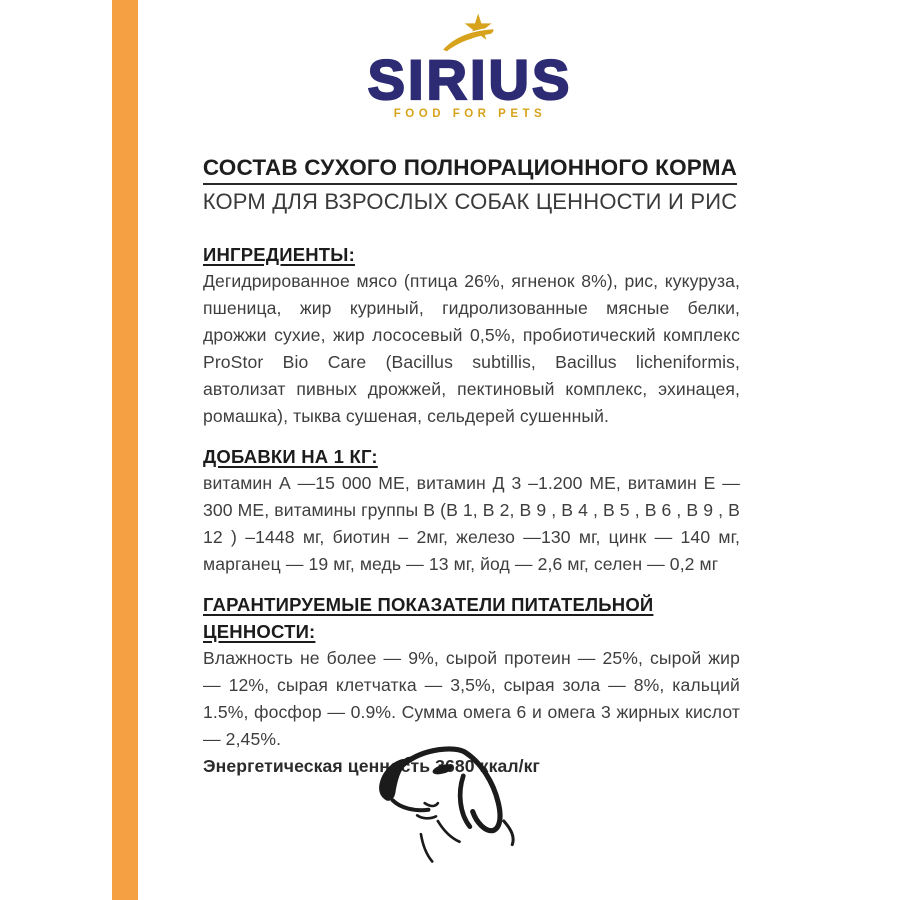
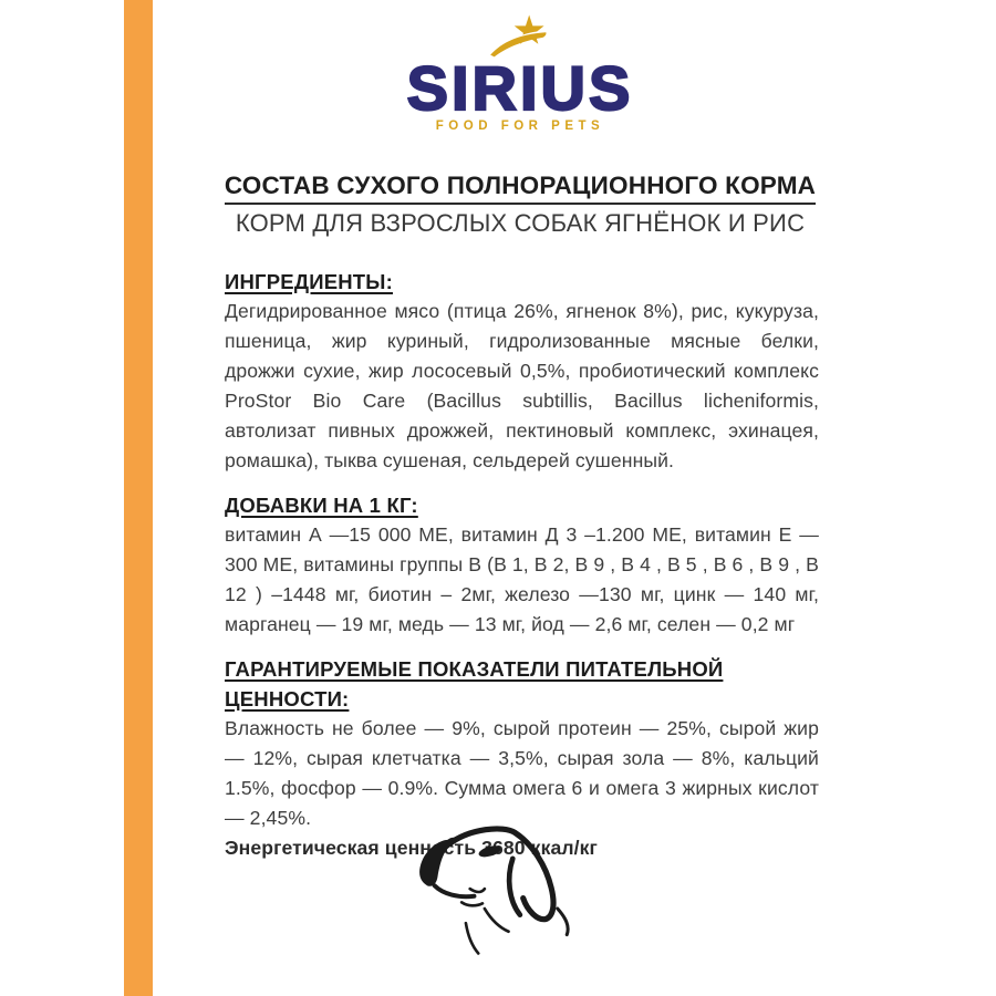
  SIRIUS
  FOOD FOR PETS
  СОСТАВ СУХОГО ПОЛНОРАЦИОННОГО КОРМА
- КОРМ ДЛЯ ВЗРОСЛЫХ СОБАК ЦЕННОСТИ И РИС
+ КОРМ ДЛЯ ВЗРОСЛЫХ СОБАК ЯГНЁНОК И РИС
  ИНГРЕДИЕНТЫ:
  Дегидрированное мясо (птица 26%, ягненок 8%), рис, кукуруза, пшеница, жир куриный, гидролизованные мясные белки, дрожжи сухие, жир лососевый 0,5%, пробиотический комплекс ProStor Bio Care (Bacillus subtillis, Bacillus licheniformis, автолизат пивных дрожжей, пектиновый комплекс, эхинацея, ромашка), тыква сушеная, сельдерей сушенный.
  ДОБАВКИ НА 1 КГ:
  витамин А —15 000 МЕ, витамин Д 3 –1.200 МЕ, витамин Е — 300 МЕ, витамины группы В (В 1, В 2, В 9 , В 4 , В 5 , В 6 , В 9 , В 12 ) –1448 мг, биотин – 2мг, железо —130 мг, цинк — 140 мг, марганец — 19 мг, медь — 13 мг, йод — 2,6 мг, селен — 0,2 мг
  ГАРАНТИРУЕМЫЕ ПОКАЗАТЕЛИ ПИТАТЕЛЬНОЙ ЦЕННОСТИ:
  Влажность не более — 9%, сырой протеин — 25%, сырой жир — 12%, сырая клетчатка — 3,5%, сырая зола — 8%, кальций 1.5%, фосфор — 0.9%. Сумма омега 6 и омега 3 жирных кислот — 2,45%.
  Энергетическая ценнть80 ккал/кг
